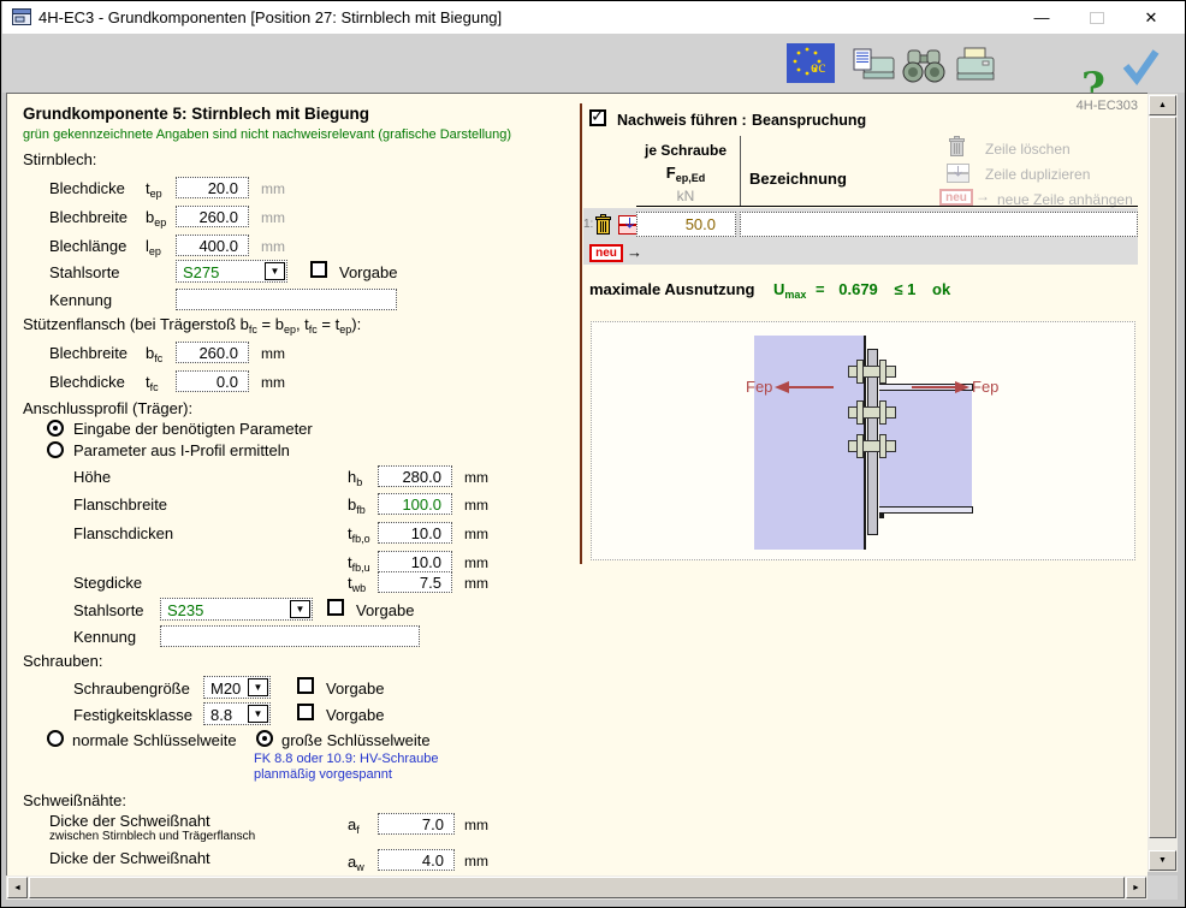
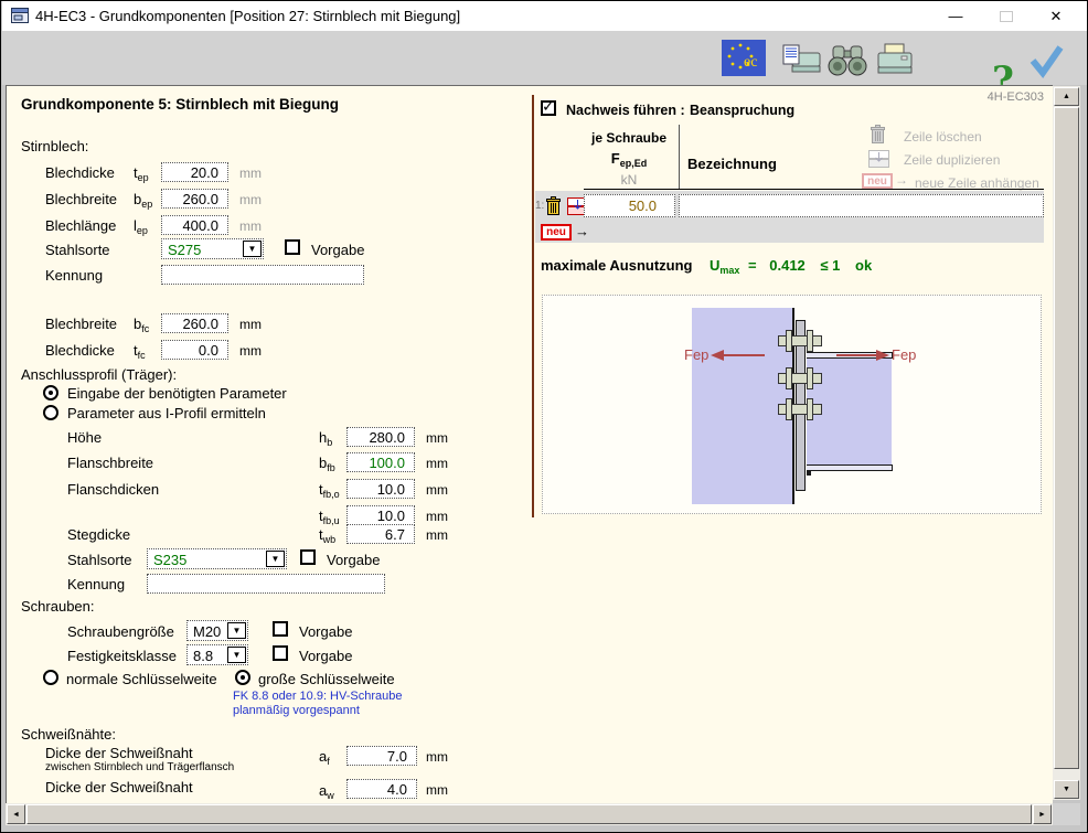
  4H-EC3 - Grundkomponenten [Position 27: Stirnblech mit Biegung]
  —
  ✕
  ec
  ?
  Grundkomponente 5: Stirnblech mit Biegung
- grün gekennzeichnete Angaben sind nicht nachweisrelevant (grafische Darstellung)
  Stirnblech:
  Blechdicke
  tep
  20.0
  mm
  Blechbreite
  bep
  260.0
  mm
  Blechlänge
  lep
  400.0
  mm
  Stahlsorte
  S275
  ▼
  Vorgabe
  Kennung
- Stützenflansch (bei Trägerstoß bfc = bep, tfc = tep):
  Blechbreite
  bfc
  260.0
  mm
  Blechdicke
  tfc
  0.0
  mm
  Anschlussprofil (Träger):
  Eingabe der benötigten Parameter
  Parameter aus I-Profil ermitteln
  Höhe
  hb
  280.0
  mm
  Flanschbreite
  bfb
  100.0
  mm
  Flanschdicken
  tfb,o
  10.0
  mm
  tfb,u
  10.0
  mm
  Stegdicke
  twb
- 7.5
+ 6.7
  mm
  Stahlsorte
  S235
  ▼
  Vorgabe
  Kennung
  Schrauben:
  Schraubengröße
  M20
  ▼
  Vorgabe
  Festigkeitsklasse
  8.8
  ▼
  Vorgabe
  normale Schlüsselweite
  große Schlüsselweite
  FK 8.8 oder 10.9: HV-Schraube
  planmäßig vorgespannt
  Schweißnähte:
  Dicke der Schweißnaht
  zwischen Stirnblech und Trägerflansch
  af
  7.0
  mm
  Dicke der Schweißnaht
  aw
  4.0
  mm
  4H-EC303
  ✓
  Nachweis führen :
  Beanspruchung
  je Schraube
  Fep,Ed
  kN
  Bezeichnung
  Zeile löschen
  Zeile duplizieren
  neu
  →
  neue Zeile anhängen
  1:
  50.0
  neu
  →
  maximale Ausnutzung
- Umax = 0.679 ≤ 1 ok
+ Umax = 0.412 ≤ 1 ok
  Fep
  Fep
